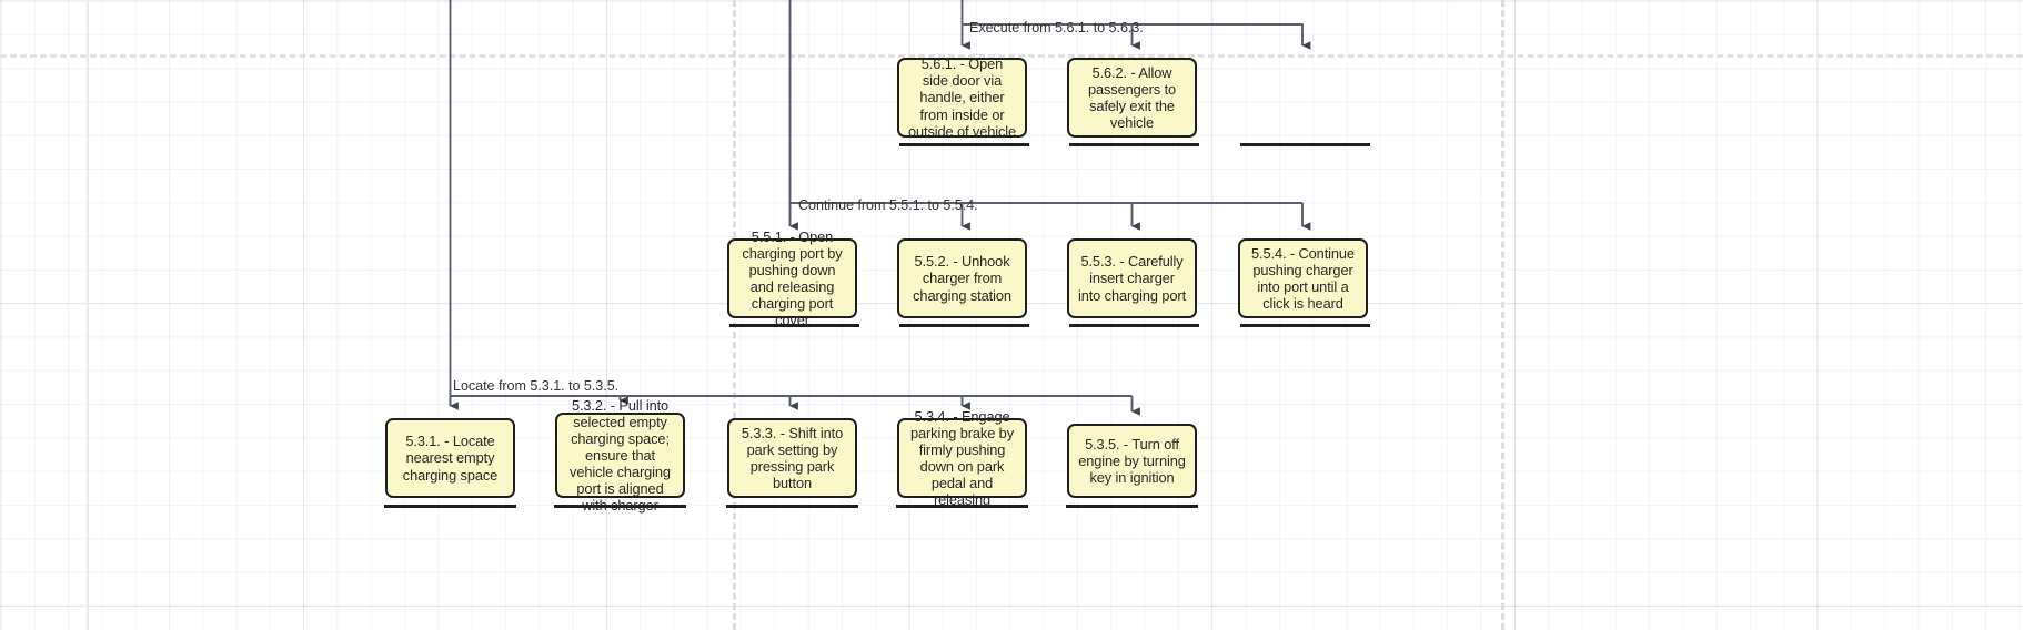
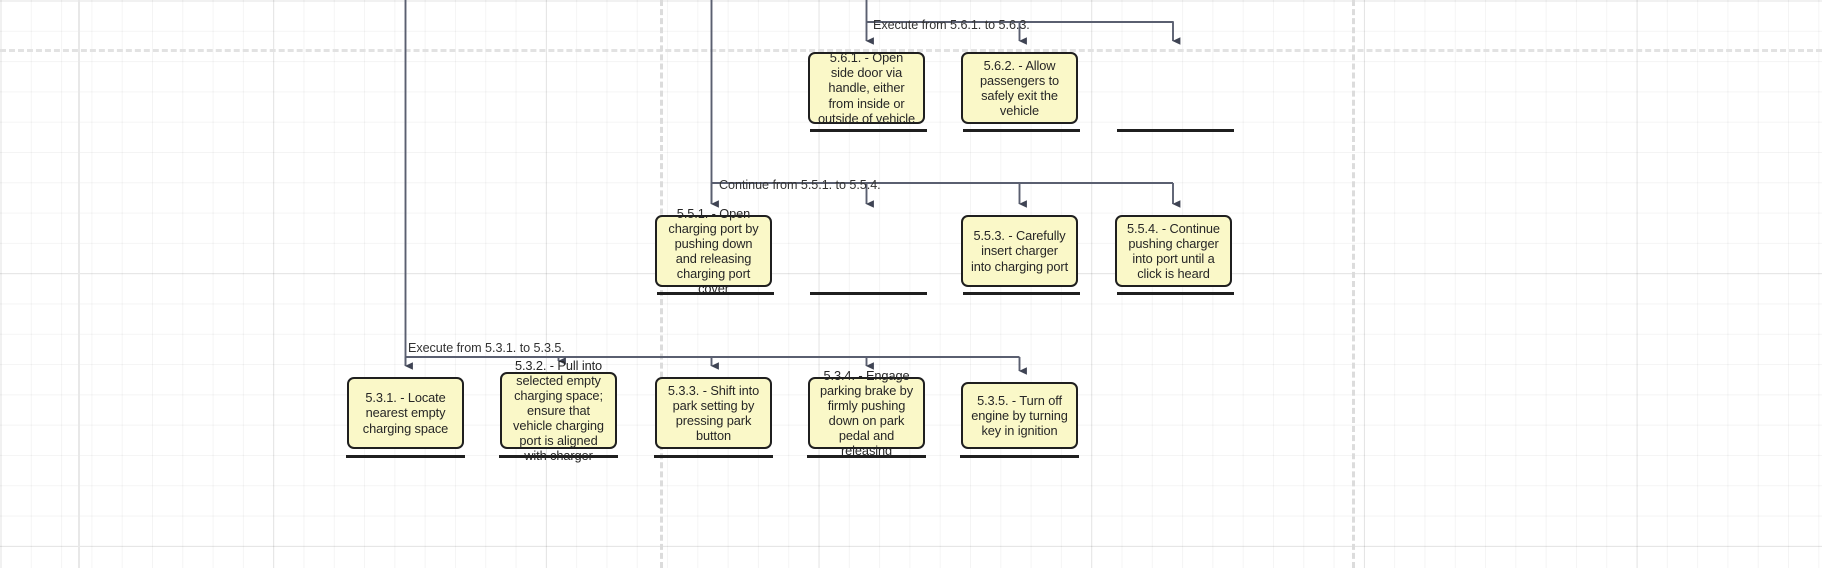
  Execute from 5.6.1. to 5.6.3.
  Continue from 5.5.1. to 5.5.4.
- Locate from 5.3.1. to 5.3.5.
+ Execute from 5.3.1. to 5.3.5.
  5.6.1. - Open side door via handle, either from inside or outside of vehicle
  5.6.2. - Allow passengers to safely exit the vehicle
  5.5.1. - Open charging port by pushing down and releasing charging port cover
- 5.5.2. - Unhook charger from charging station
  5.5.3. - Carefully insert charger into charging port
  5.5.4. - Continue pushing charger into port until a click is heard
  5.3.1. - Locate nearest empty charging space
  5.3.2. - Pull into selected empty charging space; ensure that vehicle charging port is aligned with charger
  5.3.3. - Shift into park setting by pressing park button
  5.3.4. - Engage parking brake by firmly pushing down on park pedal and releasing
  5.3.5. - Turn off engine by turning key in ignition
